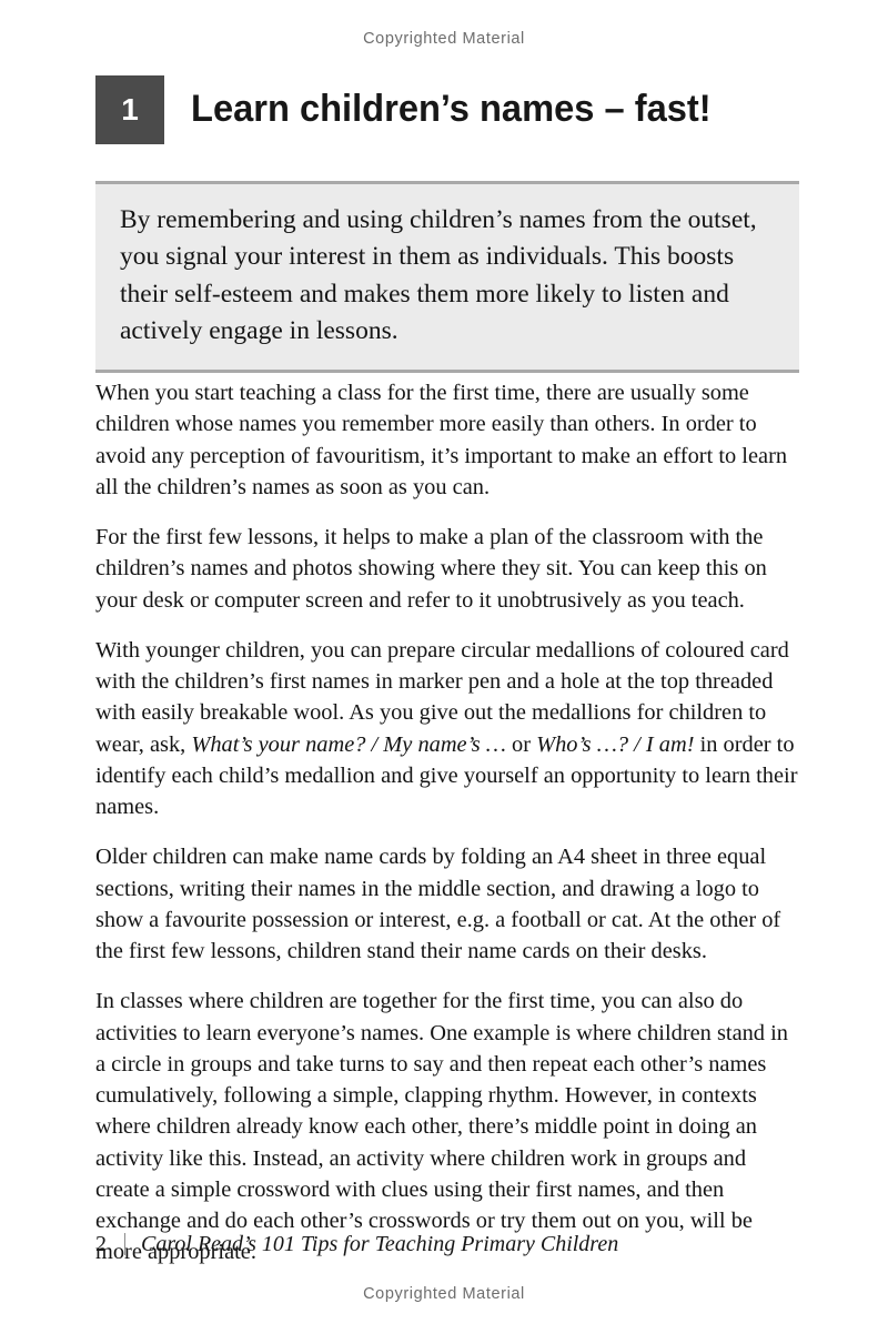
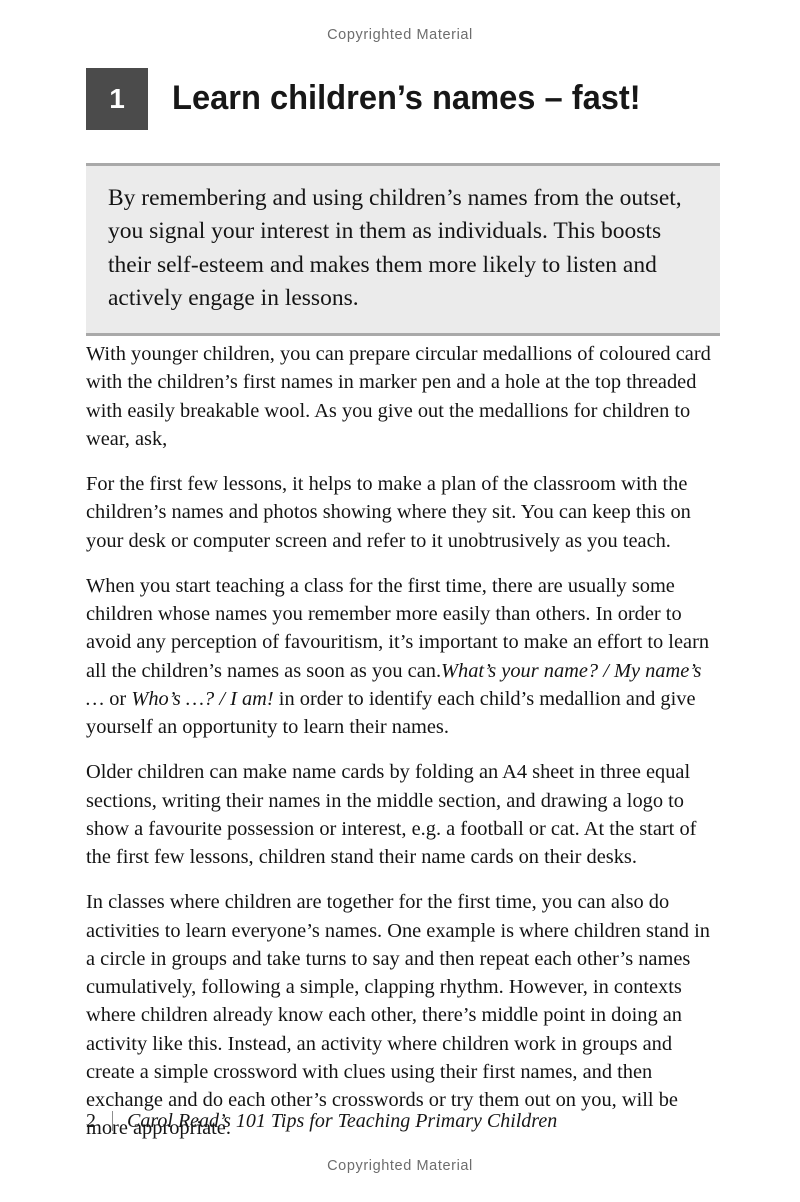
  Copyrighted Material
  1
  Learn children’s names – fast!
  By remembering and using children’s names from the outset, you signal your interest in them as individuals. This boosts their self-esteem and makes them more likely to listen and actively engage in lessons.
- When you start teaching a class for the first time, there are usually some children whose names you remember more easily than others. In order to avoid any perception of favouritism, it’s important to make an effort to learn all the children’s names as soon as you can.
+ With younger children, you can prepare circular medallions of coloured card with the children’s first names in marker pen and a hole at the top threaded with easily breakable wool. As you give out the medallions for children to wear, ask,
  For the first few lessons, it helps to make a plan of the classroom with the children’s names and photos showing where they sit. You can keep this on your desk or computer screen and refer to it unobtrusively as you teach.
- With younger children, you can prepare circular medallions of coloured card with the children’s first names in marker pen and a hole at the top threaded with easily breakable wool. As you give out the medallions for children to wear, ask, What’s your name? / My name’s … or Who’s …? / I am! in order to identify each child’s medallion and give yourself an opportunity to learn their names.
+ When you start teaching a class for the first time, there are usually some children whose names you remember more easily than others. In order to avoid any perception of favouritism, it’s important to make an effort to learn all the children’s names as soon as you can.What’s your name? / My name’s … or Who’s …? / I am! in order to identify each child’s medallion and give yourself an opportunity to learn their names.
- Older children can make name cards by folding an A4 sheet in three equal sections, writing their names in the middle section, and drawing a logo to show a favourite possession or interest, e.g. a football or cat. At the other of the first few lessons, children stand their name cards on their desks.
+ Older children can make name cards by folding an A4 sheet in three equal sections, writing their names in the middle section, and drawing a logo to show a favourite possession or interest, e.g. a football or cat. At the start of the first few lessons, children stand their name cards on their desks.
  In classes where children are together for the first time, you can also do activities to learn everyone’s names. One example is where children stand in a circle in groups and take turns to say and then repeat each other’s names cumulatively, following a simple, clapping rhythm. However, in contexts where children already know each other, there’s middle point in doing an activity like this. Instead, an activity where children work in groups and create a simple crossword with clues using their first names, and then exchange and do each other’s crosswords or try them out on you, will be more appropriate.
  2
  Carol Read’s 101 Tips for Teaching Primary Children
  Copyrighted Material
